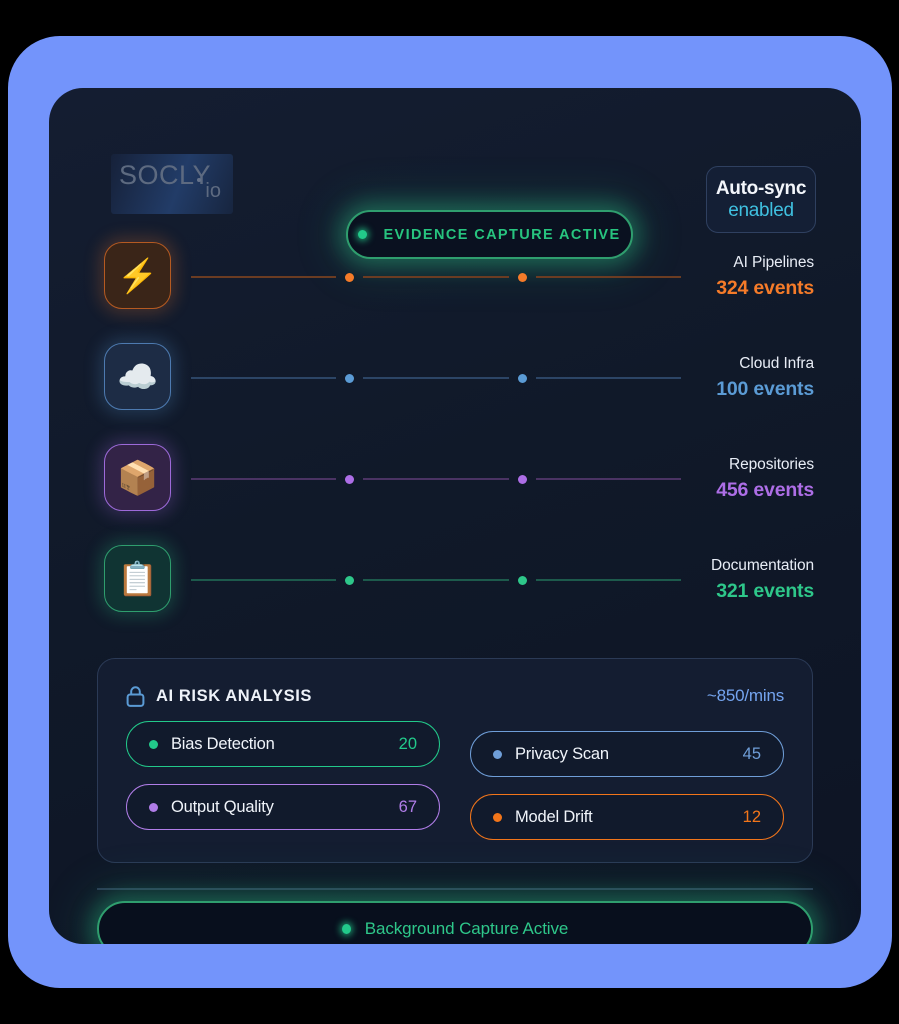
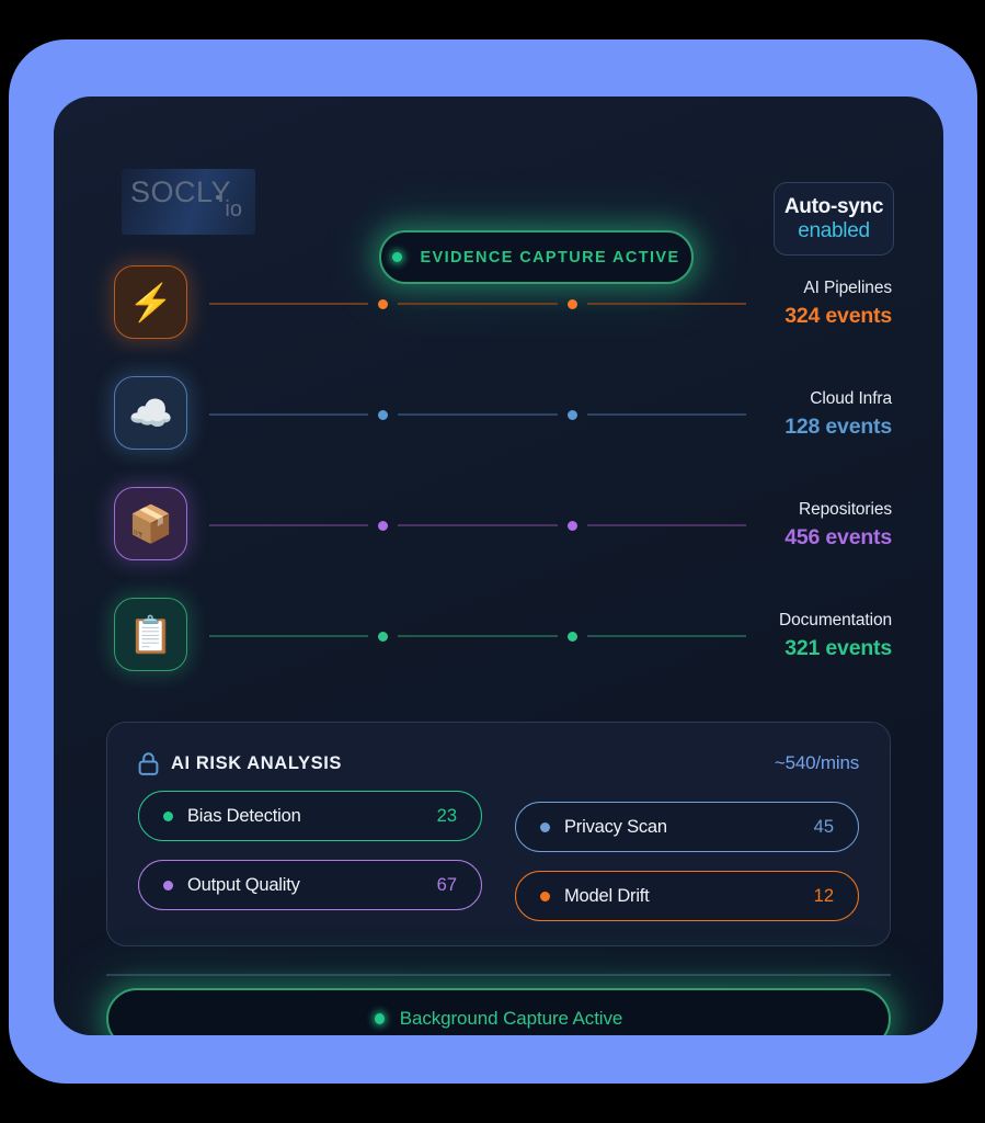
  SOCLY
  io
  EVIDENCE CAPTURE ACTIVE
  Auto-sync
  enabled
  ⚡
  AI Pipelines
  324 events
  ☁️
  Cloud Infra
- 100 events
+ 128 events
  📦
  Repositories
  456 events
  📋
  Documentation
  321 events
  AI RISK ANALYSIS
- ~850/mins
+ ~540/mins
  Bias Detection
- 20
+ 23
  Output Quality
  67
  Privacy Scan
  45
  Model Drift
  12
  Background Capture Active
